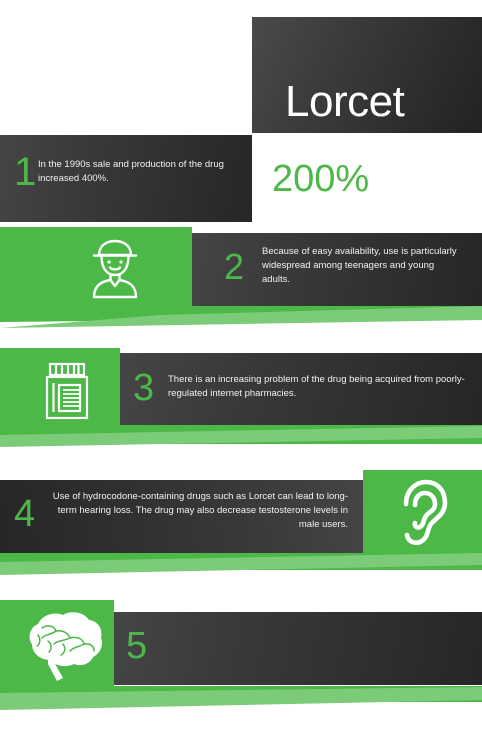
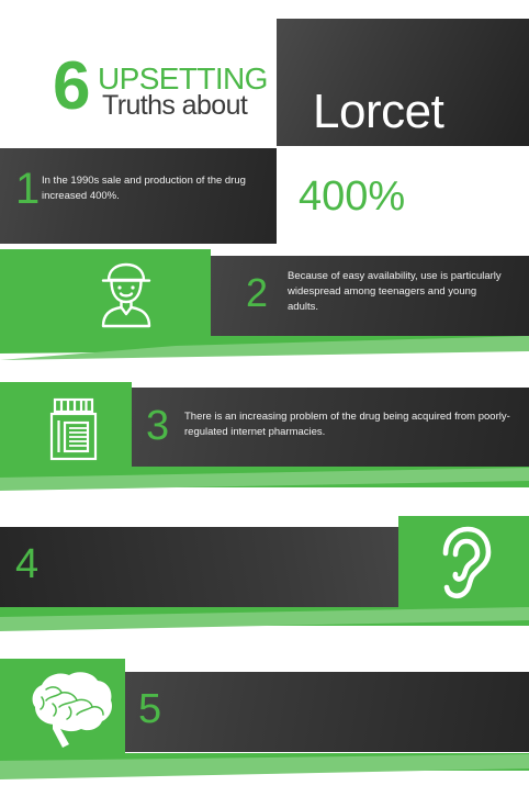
  Lorcet
+ 6
+ UPSETTING
+ Truths about
  1
  In the 1990s sale and production of the drug increased 400%.
- 200%
+ 400%
  2
  Because of easy availability, use is particularly widespread among teenagers and young adults.
  3
  There is an increasing problem of the drug being acquired from poorly-regulated internet pharmacies.
  4
- Use of hydrocodone-containing drugs such as Lorcet can lead to long-term hearing loss. The drug may also decrease testosterone levels in male users.
  5
